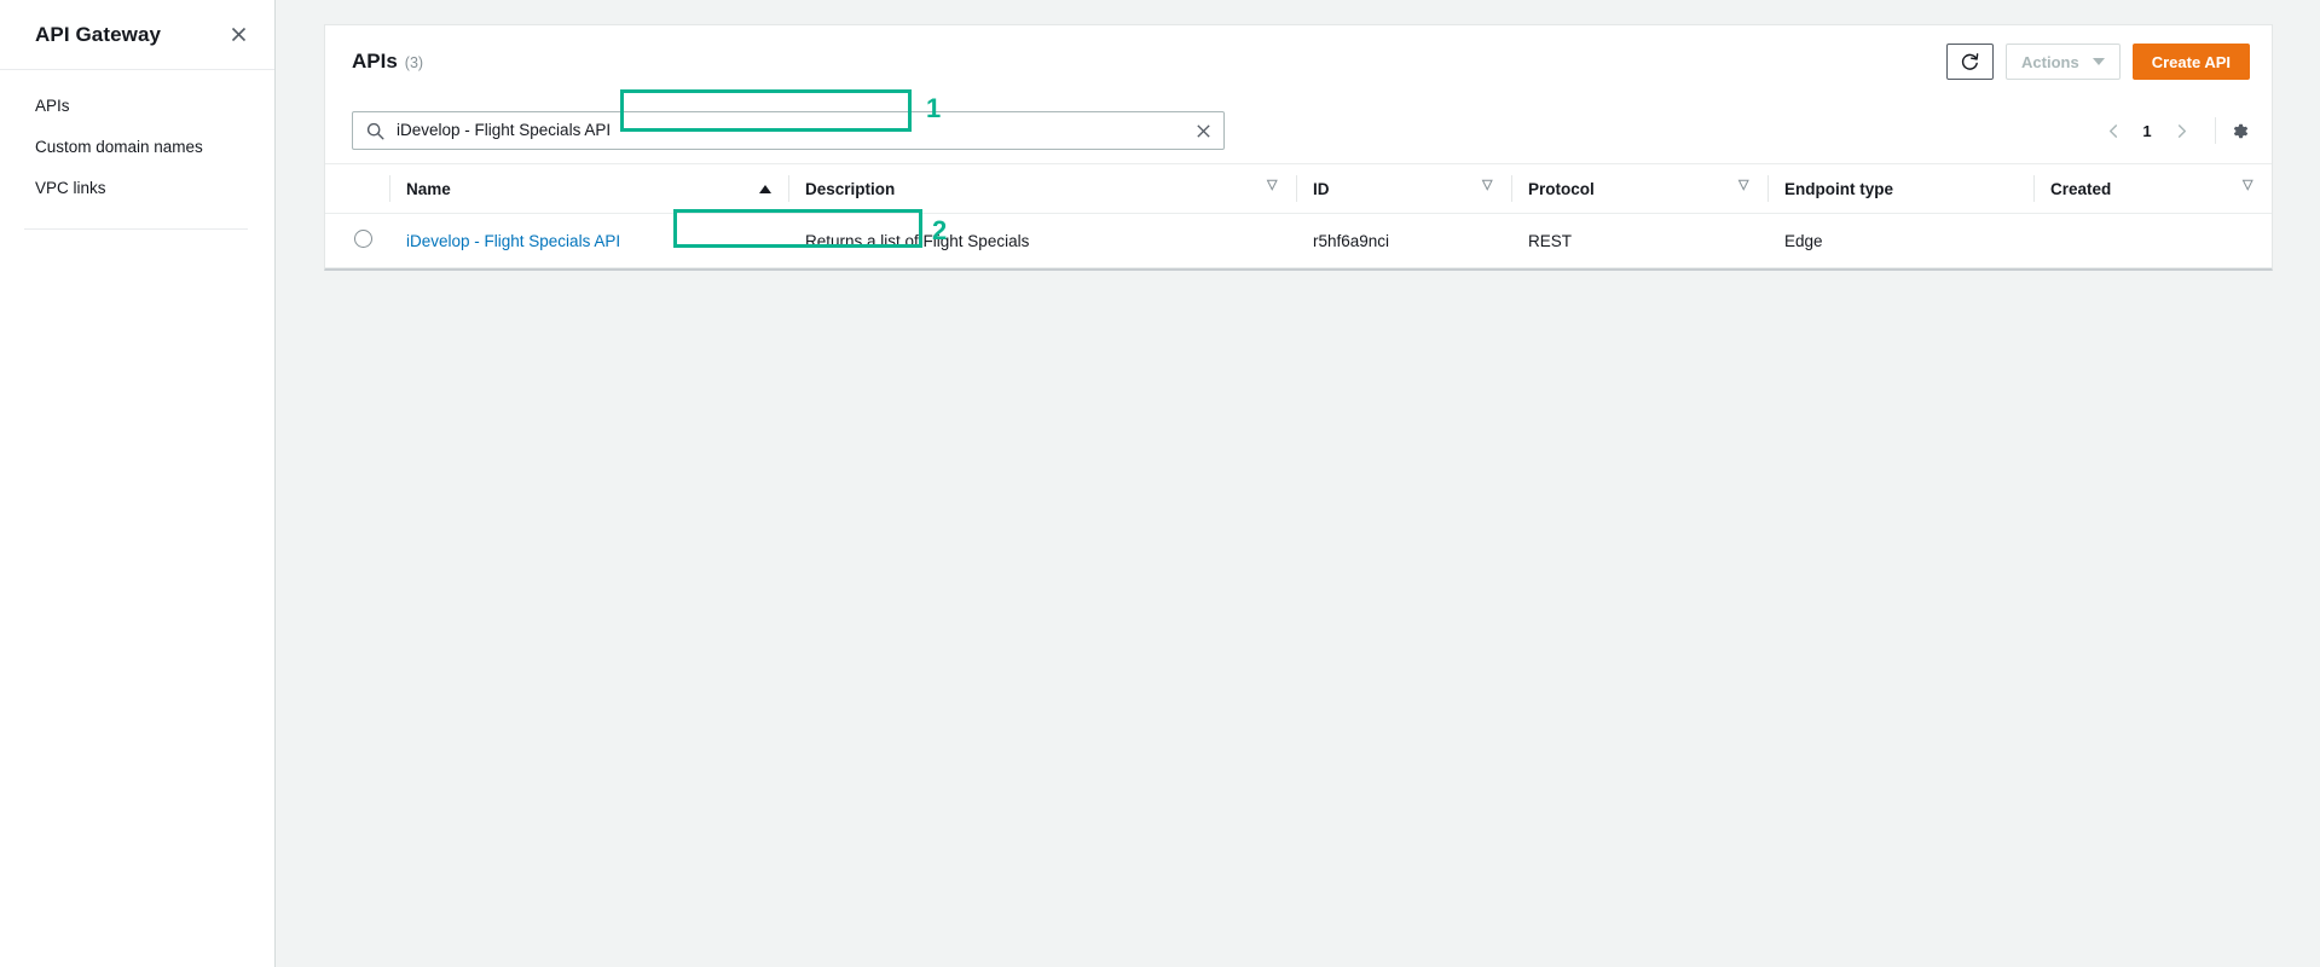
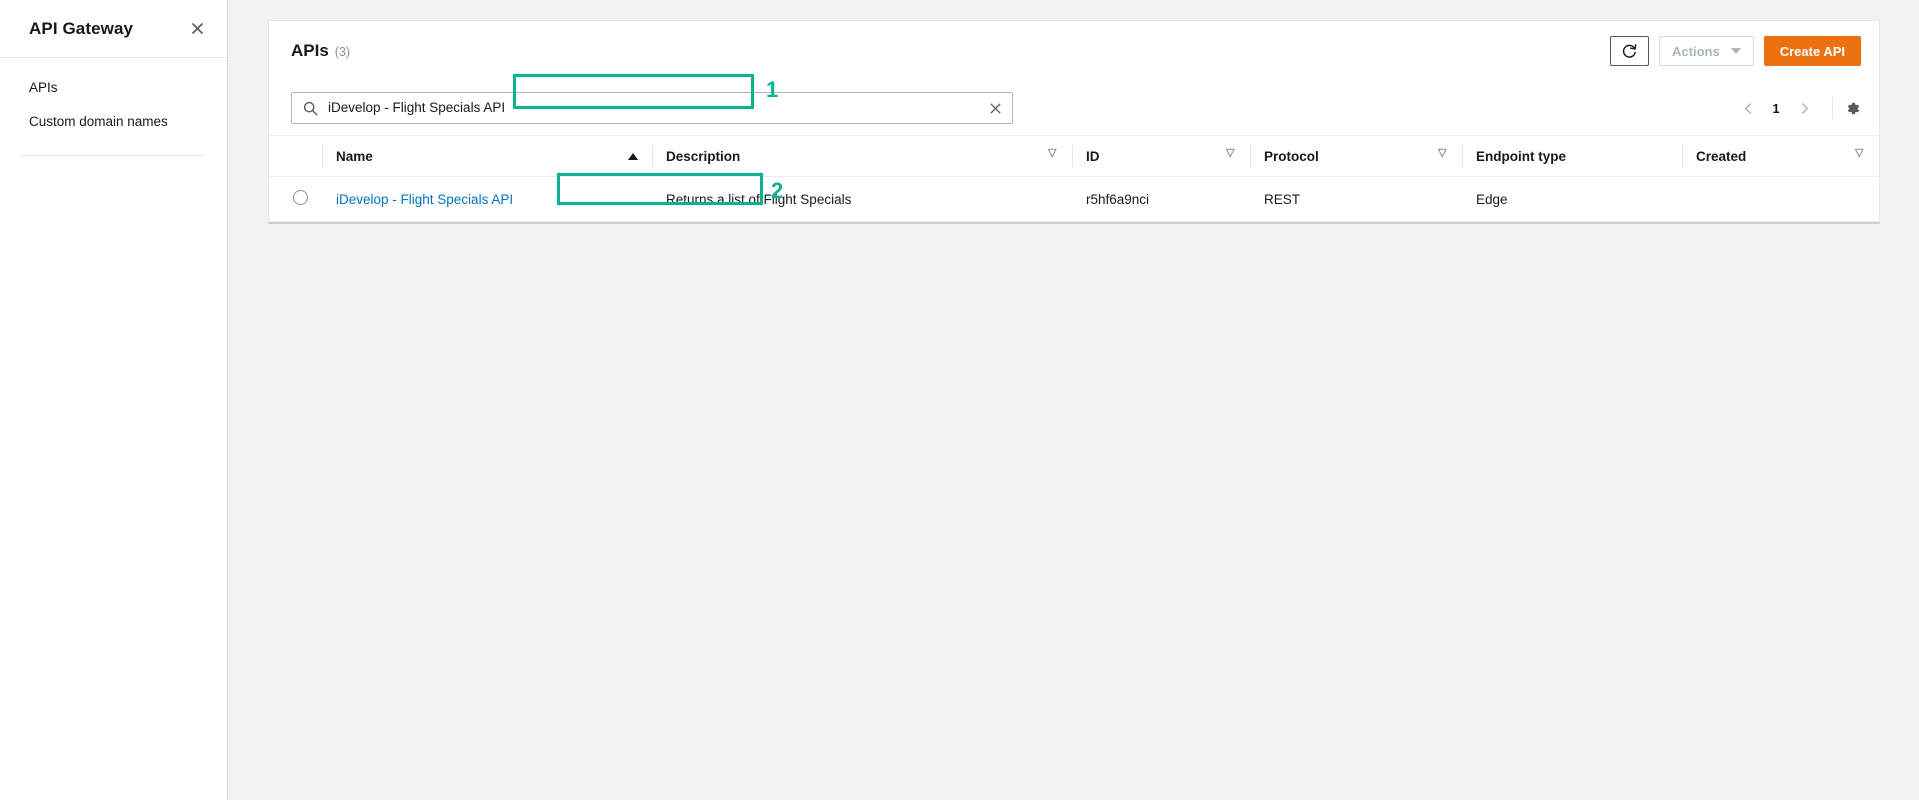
  API Gateway
  APIs
  Custom domain names
- VPC links
  APIs
  (3)
  Actions
  Create API
  iDevelop - Flight Specials API
  1
  	Name	Description	ID	Protocol	Endpoint type	Created
  	iDevelop - Flight Specials API	Returns a list of Flight Specials	r5hf6a9nci	REST	Edge
  1
  2
